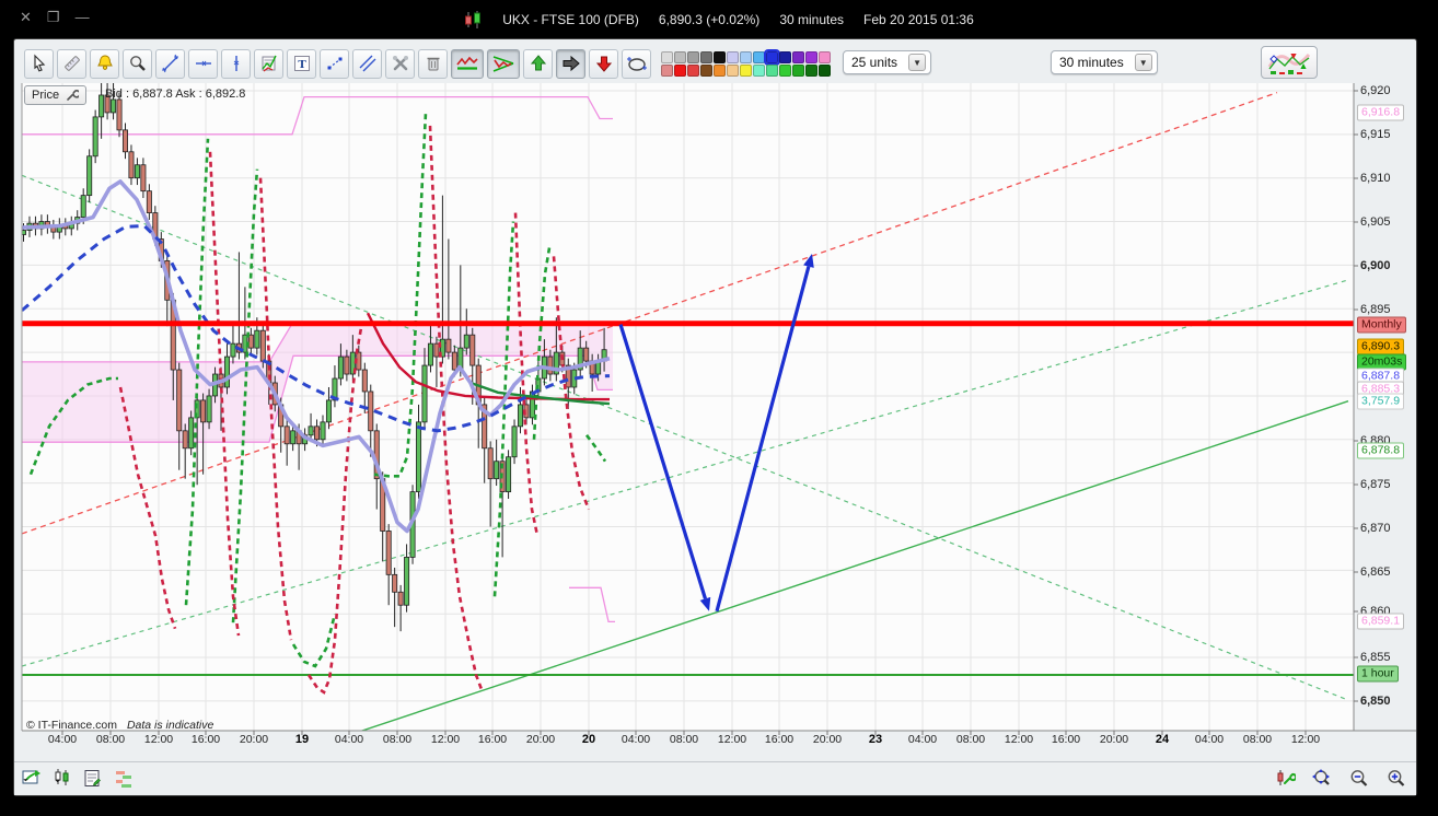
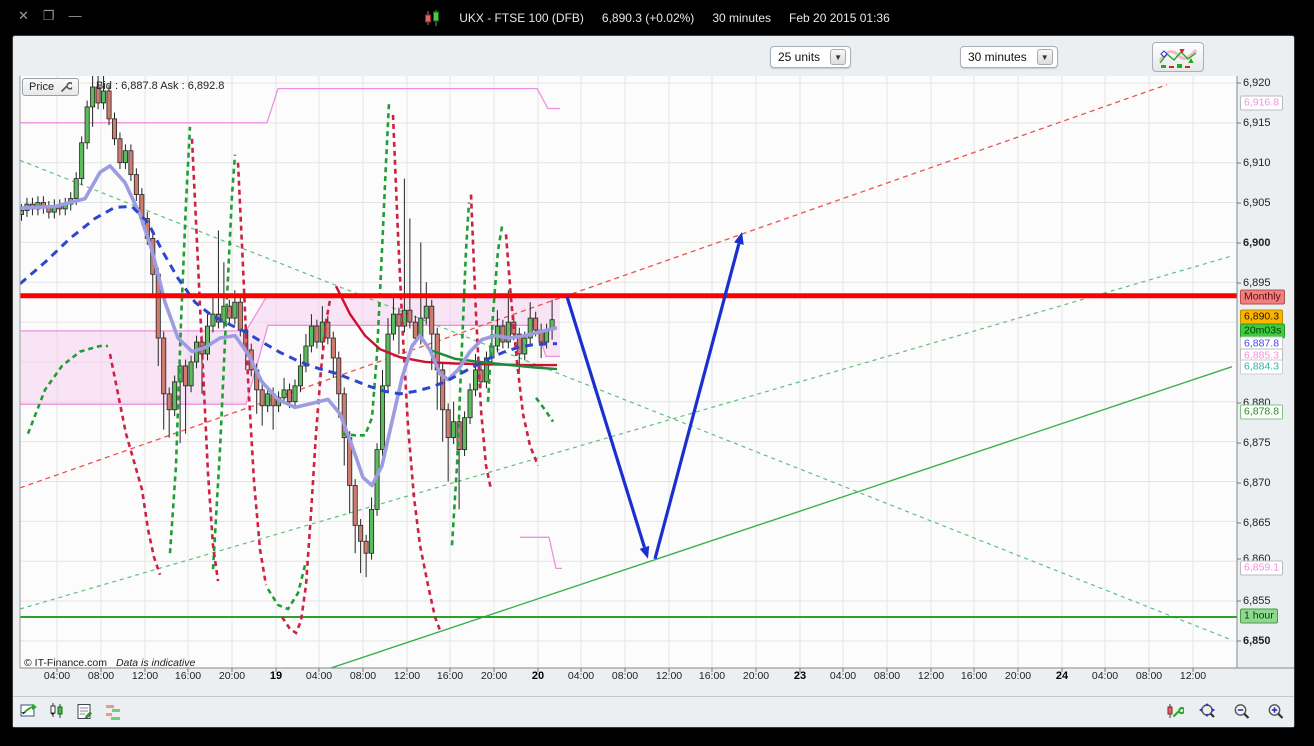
  ✕
  ❐
  —
  UKX - FTSE 100 (DFB)
  6,890.3 (+0.02%)
  30 minutes
  Feb 20 2015 01:36
- T
  25 units
  ▼
  30 minutes
  ▼
  Price
  Bid : 6,887.8 Ask : 6,892.8
  © IT-Finance.com Data is indicative
  6,920
  6,915
  6,910
  6,905
  6,900
  6,895
  6,880
  6,875
  6,870
  6,865
  6,860
  6,855
  6,850
  6,916.8
  Monthly
  6,890.3
  20m03s
  6,887.8
  6,885.3
- 3,757.9
+ 6,884.3
  6,878.8
  6,859.1
  1 hour
  04:00
  08:00
  12:00
  16:00
  20:00
  19
  04:00
  08:00
  12:00
  16:00
  20:00
  20
  04:00
  08:00
  12:00
  16:00
  20:00
  23
  04:00
  08:00
  12:00
  16:00
  20:00
  24
  04:00
  08:00
  12:00
